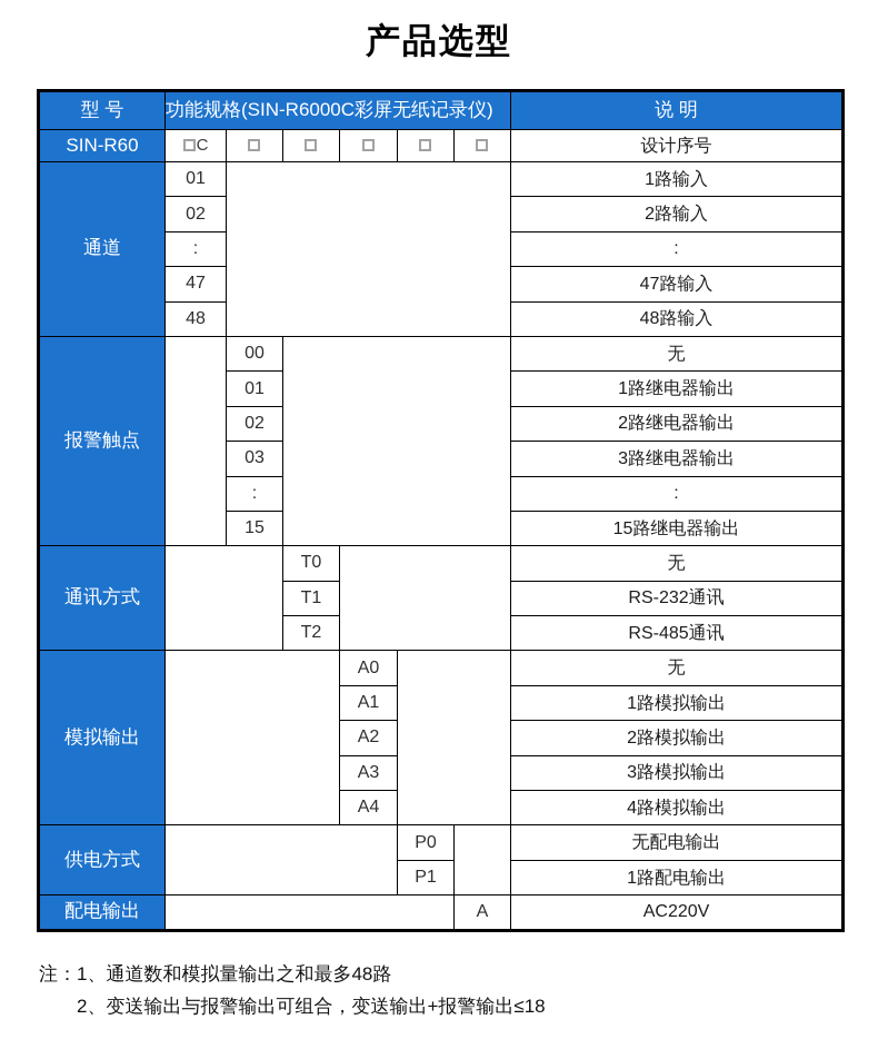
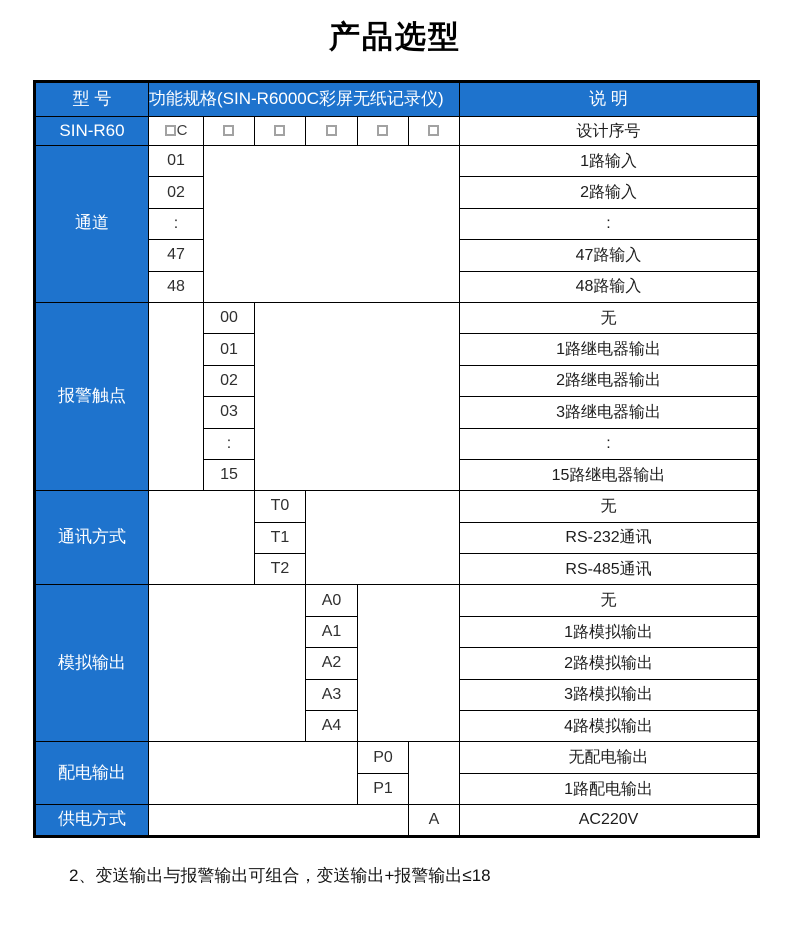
  产品选型
  型 号	功能规格(SIN-R6000C彩屏无纸记录仪)	说 明
  SIN-R60	C						设计序号
  通道	01		1路输入
  02	2路输入
  :	:
  47	47路输入
  48	48路输入
  报警触点		00		无
  01	1路继电器输出
  02	2路继电器输出
  03	3路继电器输出
  :	:
  15	15路继电器输出
  通讯方式		T0		无
  T1	RS-232通讯
  T2	RS-485通讯
  模拟输出		A0		无
  A1	1路模拟输出
  A2	2路模拟输出
  A3	3路模拟输出
  A4	4路模拟输出
- 供电方式		P0		无配电输出
+ 配电输出		P0		无配电输出
  P1	1路配电输出
- 配电输出		A	AC220V
+ 供电方式		A	AC220V
- 注：1、通道数和模拟量输出之和最多48路
  2、变送输出与报警输出可组合，变送输出+报警输出≤18
